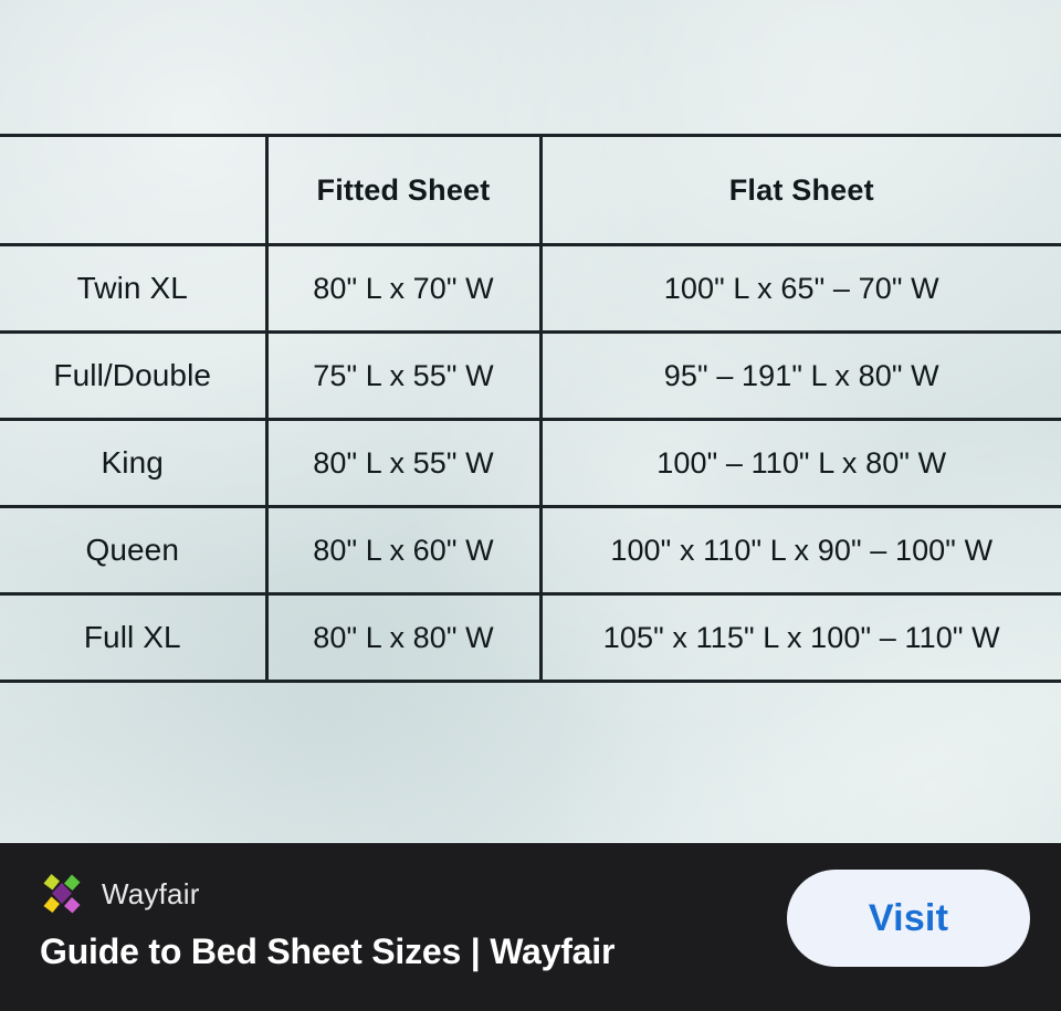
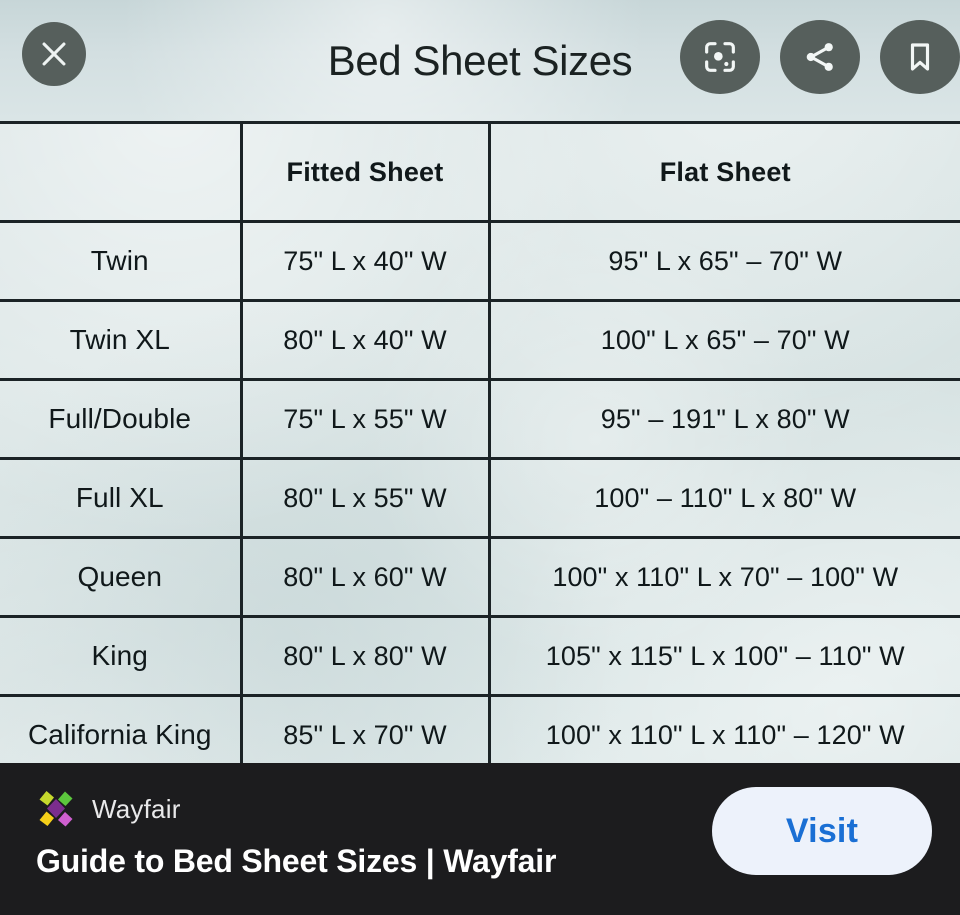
+ Bed Sheet Sizes
  	Fitted Sheet	Flat Sheet
+ Twin	75" L x 40" W	95" L x 65" – 70" W
- Twin XL	80" L x 70" W	100" L x 65" – 70" W
+ Twin XL	80" L x 40" W	100" L x 65" – 70" W
  Full/Double	75" L x 55" W	95" – 191" L x 80" W
- King	80" L x 55" W	100" – 110" L x 80" W
+ Full XL	80" L x 55" W	100" – 110" L x 80" W
- Queen	80" L x 60" W	100" x 110" L x 90" – 100" W
+ Queen	80" L x 60" W	100" x 110" L x 70" – 100" W
- Full XL	80" L x 80" W	105" x 115" L x 100" – 110" W
+ King	80" L x 80" W	105" x 115" L x 100" – 110" W
+ California King	85" L x 70" W	100" x 110" L x 110" – 120" W
  Wayfair
  Guide to Bed Sheet Sizes | Wayfair
  Visit
